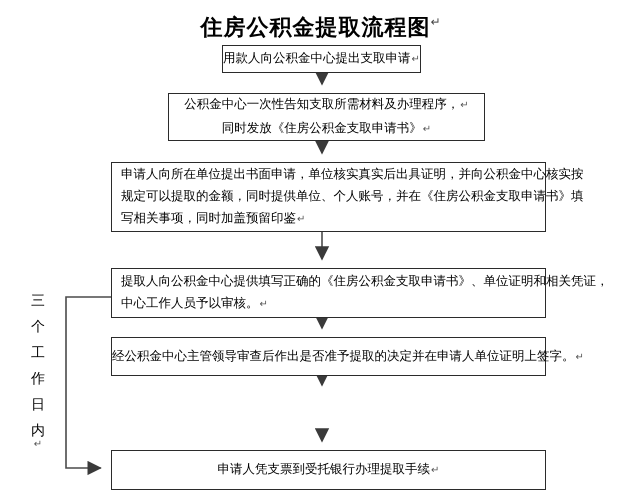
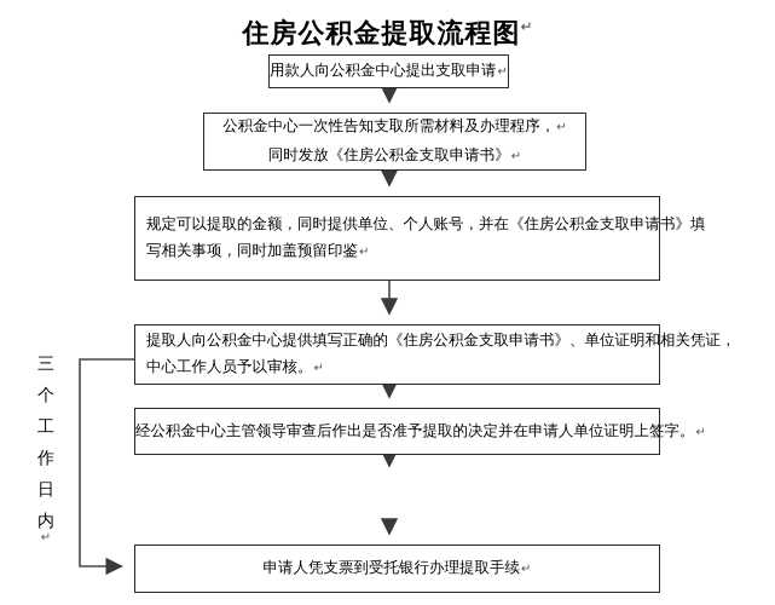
  住房公积金提取流程图↵
  三
  个
  工
  作
  日
  内
  ↵
  用款人向公积金中心提出支取申请↵
  公积金中心一次性告知支取所需材料及办理程序，↵
  同时发放《住房公积金支取申请书》↵
- 申请人向所在单位提出书面申请，单位核实真实后出具证明，并向公积金中心核实按
  规定可以提取的金额，同时提供单位、个人账号，并在《住房公积金支取申请书》填
  写相关事项，同时加盖预留印鉴↵
  提取人向公积金中心提供填写正确的《住房公积金支取申请书》、单位证明和相关凭证，
  中心工作人员予以审核。↵
  经公积金中心主管领导审查后作出是否准予提取的决定并在申请人单位证明上签字。↵
  申请人凭支票到受托银行办理提取手续↵
